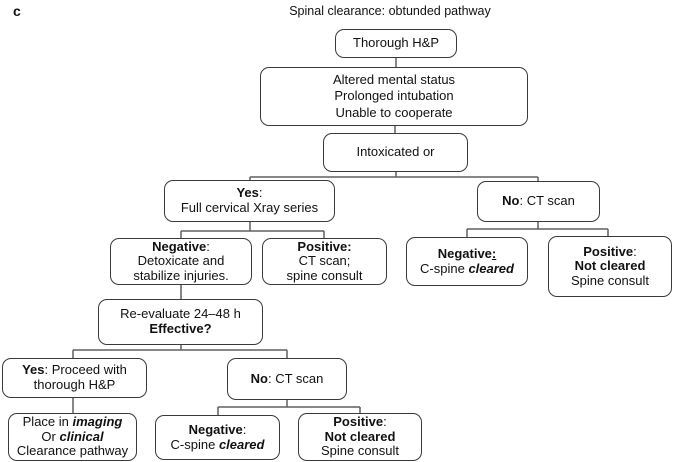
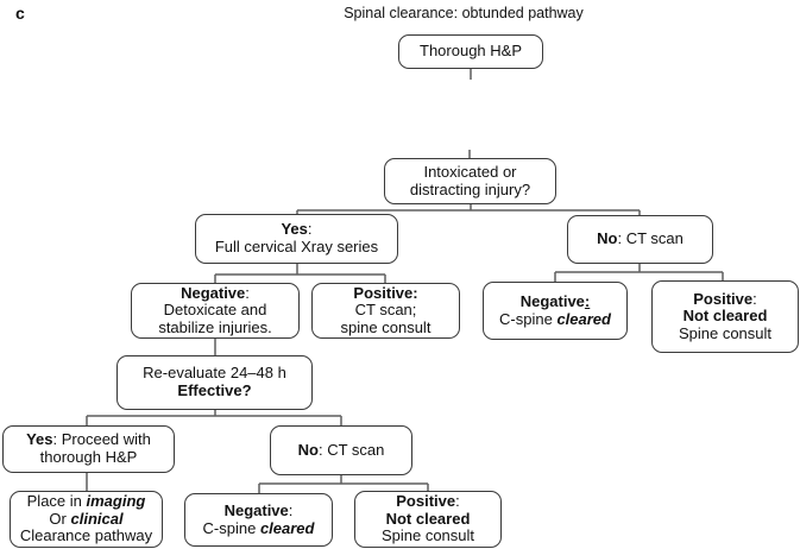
  c
  Spinal clearance: obtunded pathway
  Thorough H&P
- Altered mental status
- Prolonged intubation
- Unable to cooperate
  Intoxicated or
+ distracting injury?
  Yes:
  Full cervical Xray series
  No: CT scan
  Negative:
  Detoxicate and
  stabilize injuries.
  Positive:
  CT scan;
  spine consult
  Negative:
  C-spine cleared
  Positive:
  Not cleared
  Spine consult
  Re-evaluate 24–48 h
  Effective?
  Yes: Proceed with
  thorough H&P
  No: CT scan
  Place in imaging
  Or clinical
  Clearance pathway
  Negative:
  C-spine cleared
  Positive:
  Not cleared
  Spine consult
